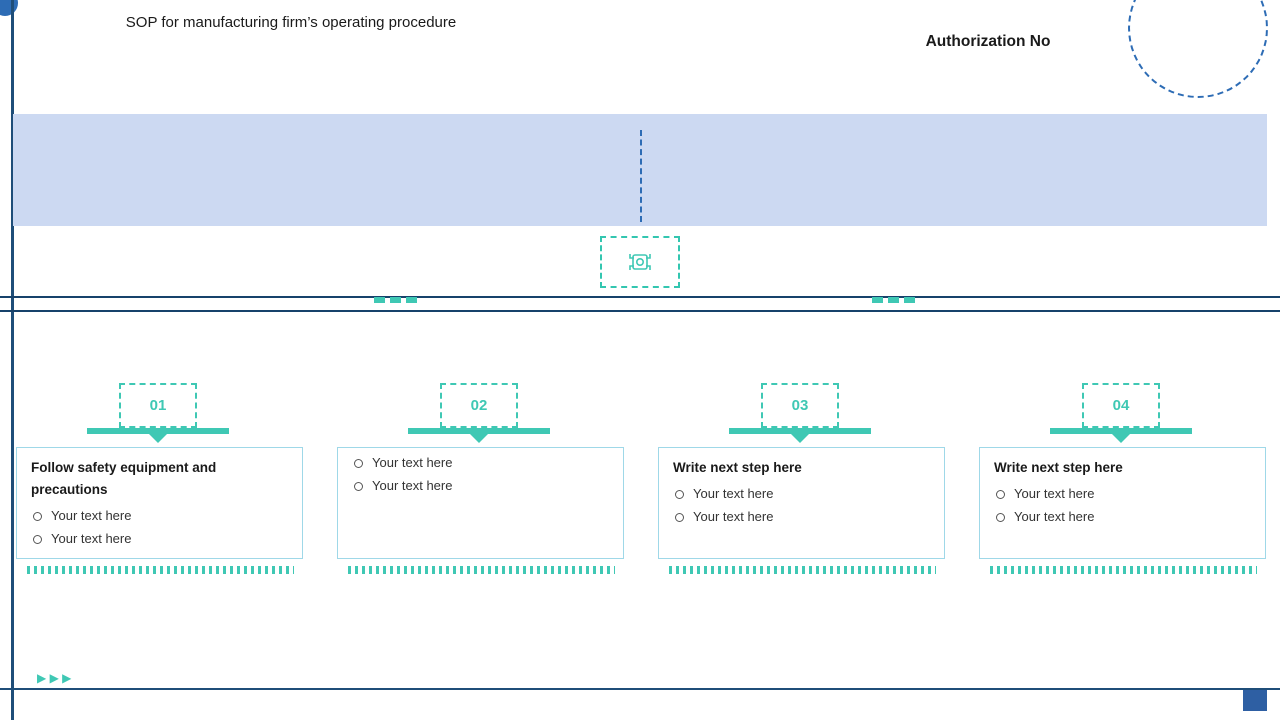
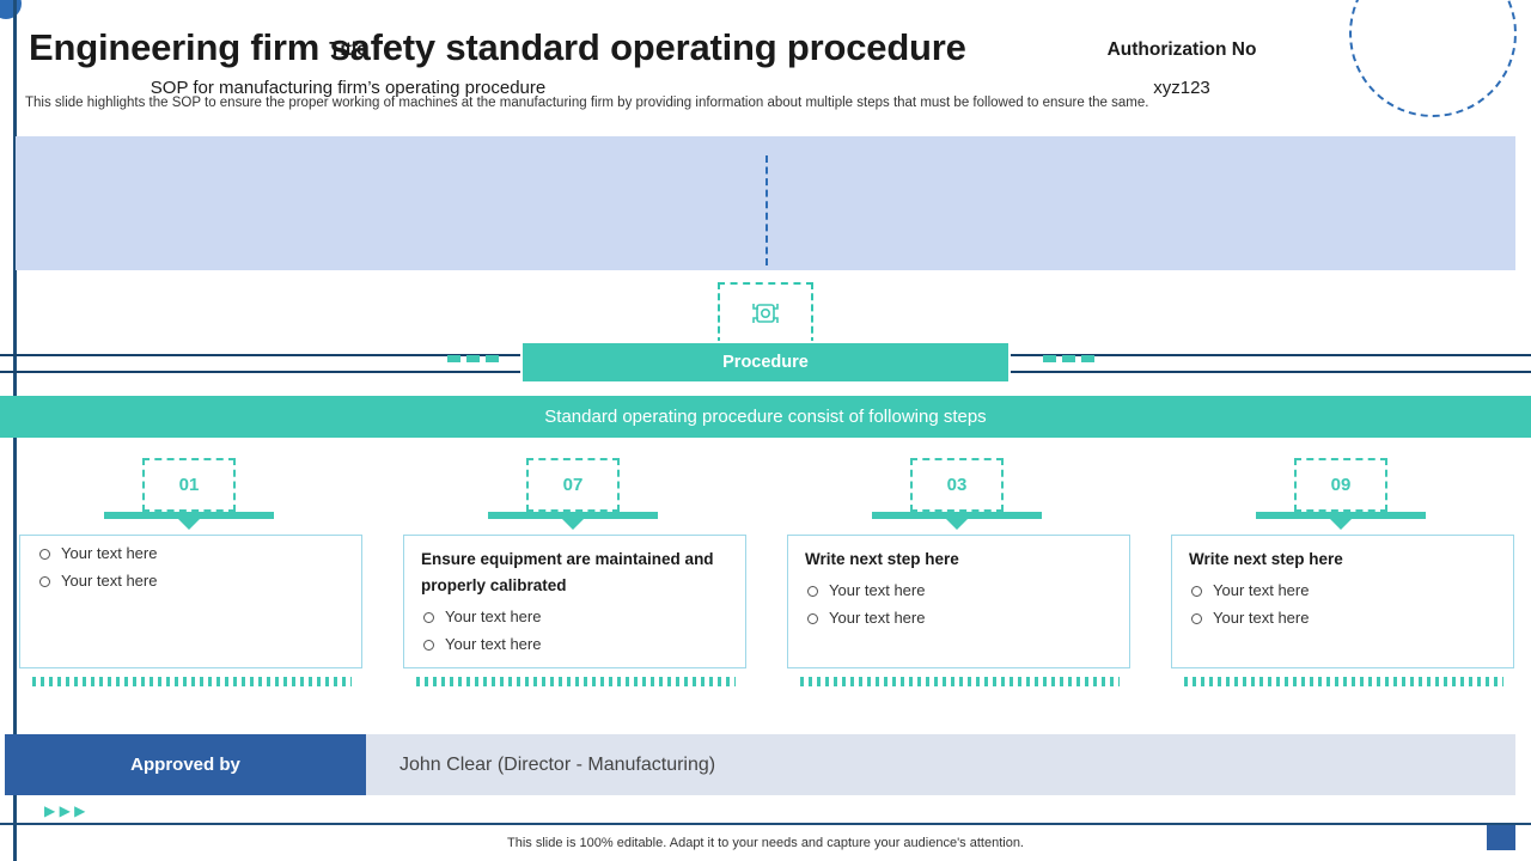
+ Engineering firm safety standard operating procedure
+ This slide highlights the SOP to ensure the proper working of machines at the manufacturing firm by providing information about multiple steps that must be followed to ensure the same.
+ Title
  SOP for manufacturing firm’s operating procedure
  Authorization No
+ xyz123
+ Procedure
+ Standard operating procedure consist of following steps
  01
- Follow safety equipment and precautions
  Your text here
  Your text here
- 02
+ 07
+ Ensure equipment are maintained and properly calibrated
  Your text here
  Your text here
  03
  Write next step here
  Your text here
  Your text here
- 04
+ 09
  Write next step here
  Your text here
  Your text here
+ Approved by
+ John Clear (Director - Manufacturing)
  ▶ ▶ ▶
+ This slide is 100% editable. Adapt it to your needs and capture your audience's attention.
